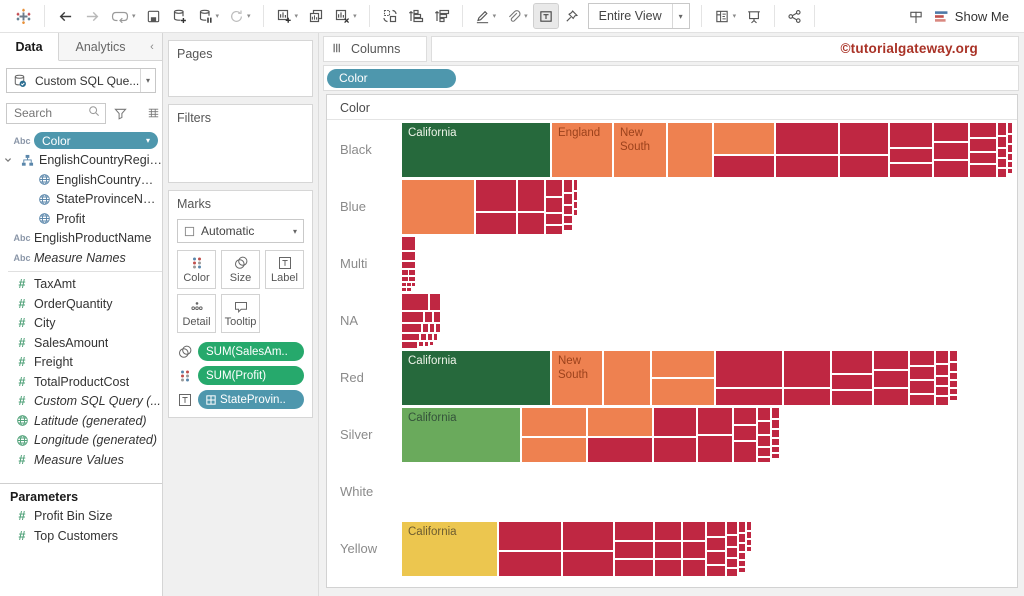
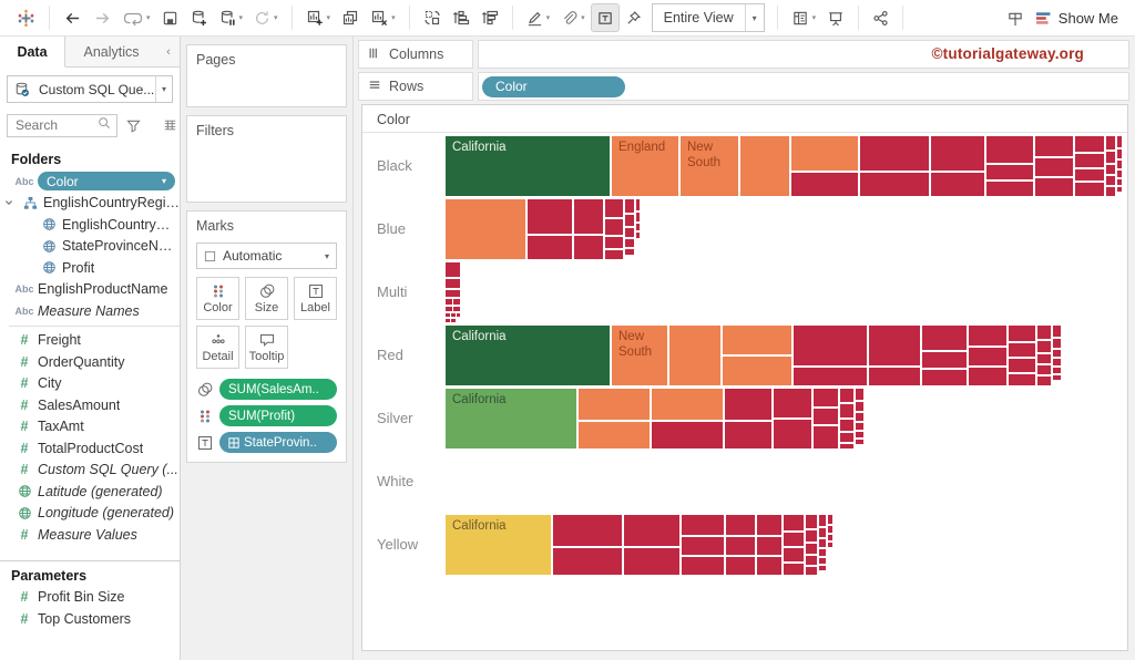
  Entire View
  ▾
  Show Me
  Data
  Analytics
  ‹
  Custom SQL Que...
  ▾
  Search
+ Folders
  Abc
  Color
  ▾
  EnglishCountryRegio..
  EnglishCountryRe..
  StateProvinceNam
  Profit
  Abc
  EnglishProductName
  Abc
  Measure Names
  #
- TaxAmt
+ Freight
  #
  OrderQuantity
  #
  City
  #
  SalesAmount
  #
- Freight
+ TaxAmt
  #
  TotalProductCost
  #
  Custom SQL Query (...
  Latitude (generated)
  Longitude (generated)
  #
  Measure Values
  Parameters
  #
  Profit Bin Size
  #
  Top Customers
  Pages
  Filters
  Marks
  Automatic
  ▾
  Color
  Size
  Label
  Detail
  Tooltip
  SUM(SalesAm..
  SUM(Profit)
  StateProvin..
  Columns
  ©tutorialgateway.org
+ Rows
  Color
  Color
  Black
  California
  England
  New South
  Blue
  Multi
- NA
  Red
  California
  New South
  Silver
  California
  White
  Yellow
  California
